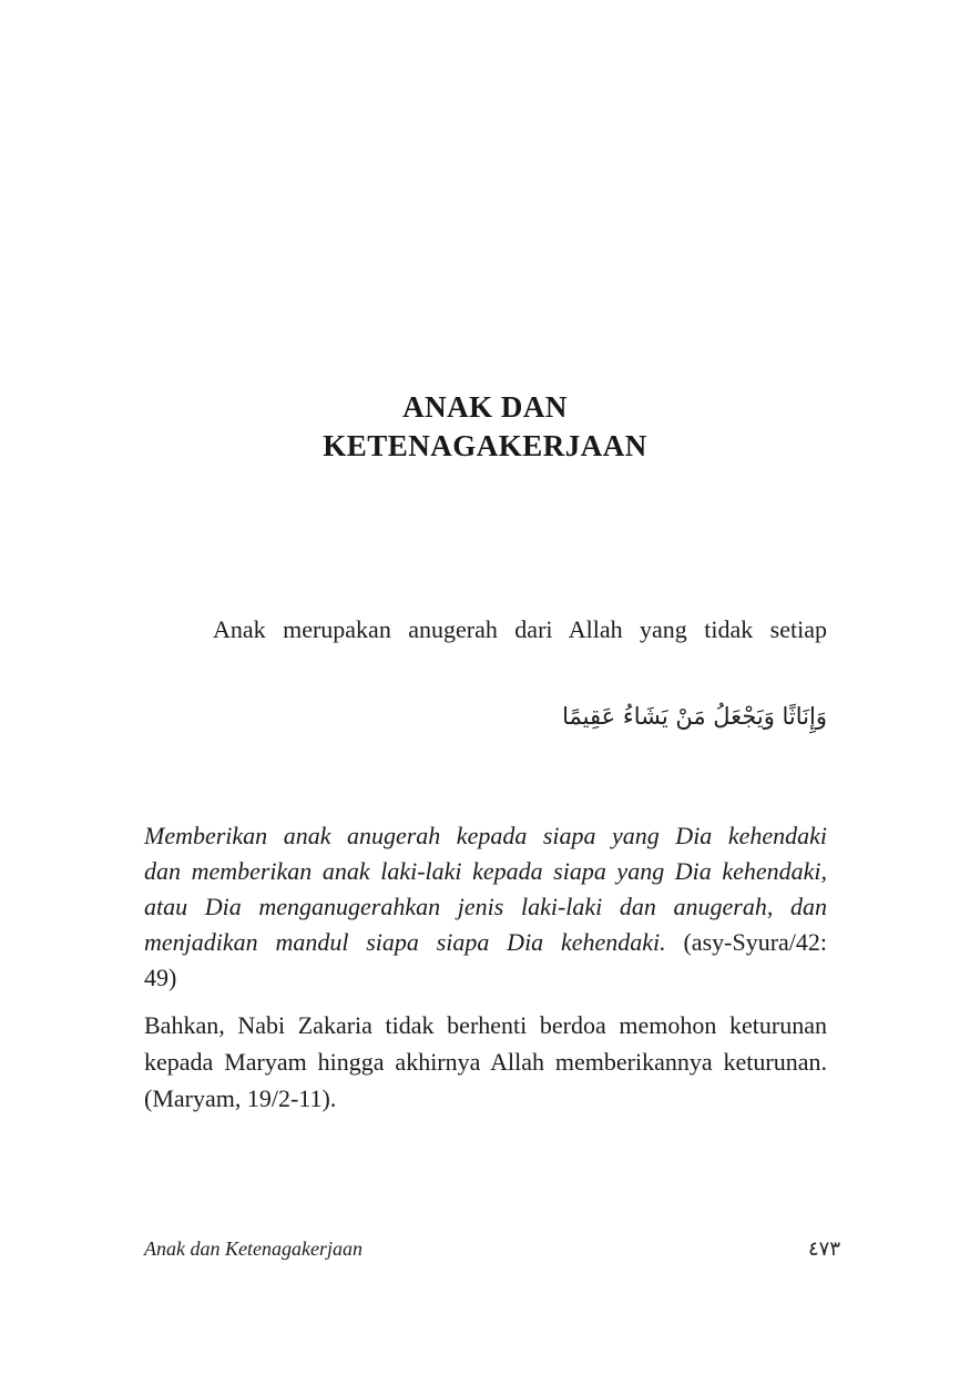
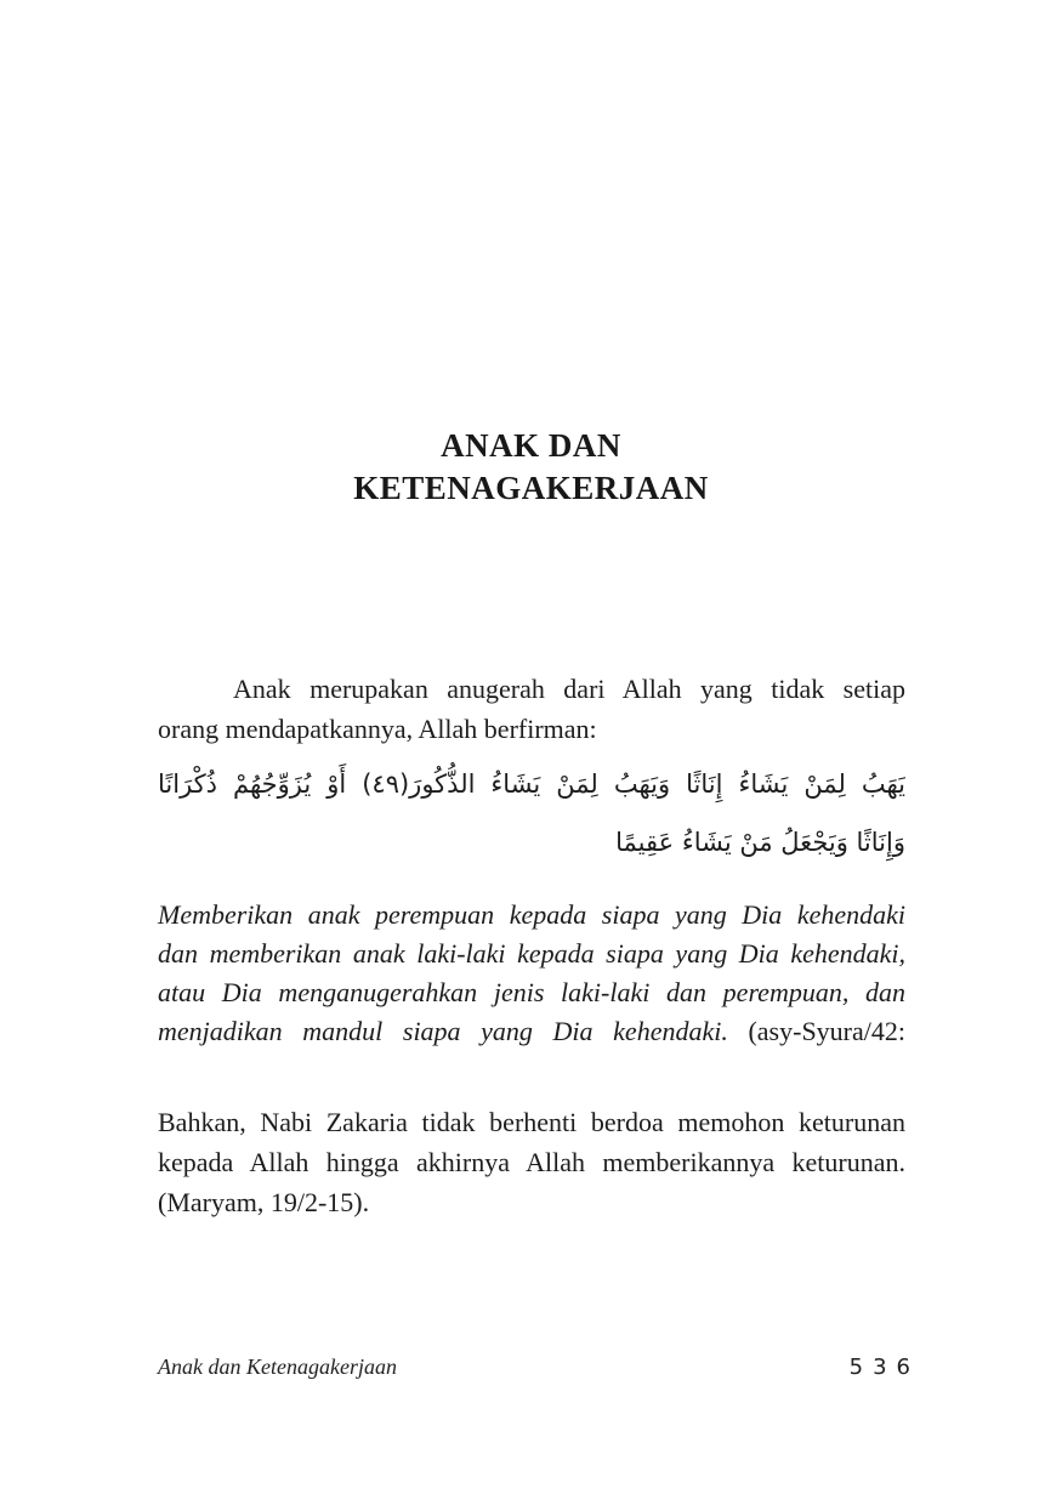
  ANAK DAN
  KETENAGAKERJAAN
  Anak merupakan anugerah dari Allah yang tidak setiap
+ orang mendapatkannya, Allah berfirman:
+ يَهَبُ لِمَنْ يَشَاءُ إِنَاثًا وَيَهَبُ لِمَنْ يَشَاءُ الذُّكُورَ(٤٩) أَوْ يُزَوِّجُهُمْ ذُكْرَانًا
  وَإِنَاثًا وَيَجْعَلُ مَنْ يَشَاءُ عَقِيمًا
- Memberikan anak anugerah kepada siapa yang Dia kehendaki
+ Memberikan anak perempuan kepada siapa yang Dia kehendaki
  dan memberikan anak laki-laki kepada siapa yang Dia kehendaki,
- atau Dia menganugerahkan jenis laki-laki dan anugerah, dan
+ atau Dia menganugerahkan jenis laki-laki dan perempuan, dan
- menjadikan mandul siapa siapa Dia kehendaki. (asy-Syura/42:
+ menjadikan mandul siapa yang Dia kehendaki. (asy-Syura/42:
- 49)
  Bahkan, Nabi Zakaria tidak berhenti berdoa memohon keturunan
- kepada Maryam hingga akhirnya Allah memberikannya keturunan.
+ kepada Allah hingga akhirnya Allah memberikannya keturunan.
- (Maryam, 19/2-11).
+ (Maryam, 19/2-15).
  Anak dan Ketenagakerjaan
- ٤٧٣
+ 536
